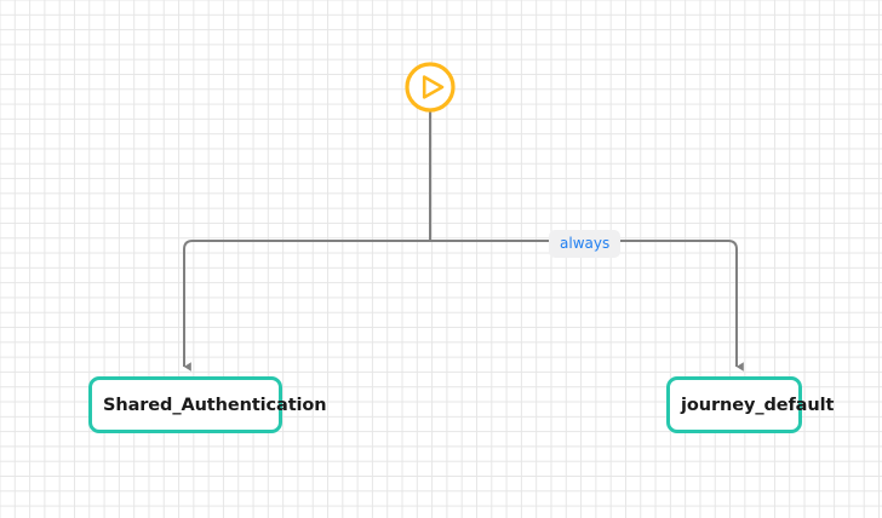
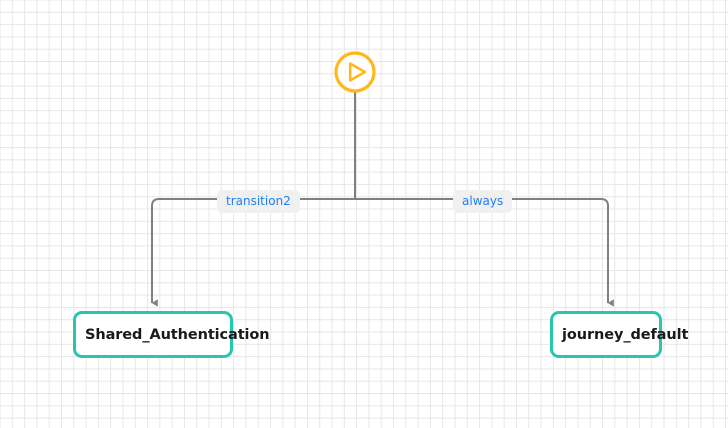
+ transition2
  always
  Shared_Authentication
  journey_default
